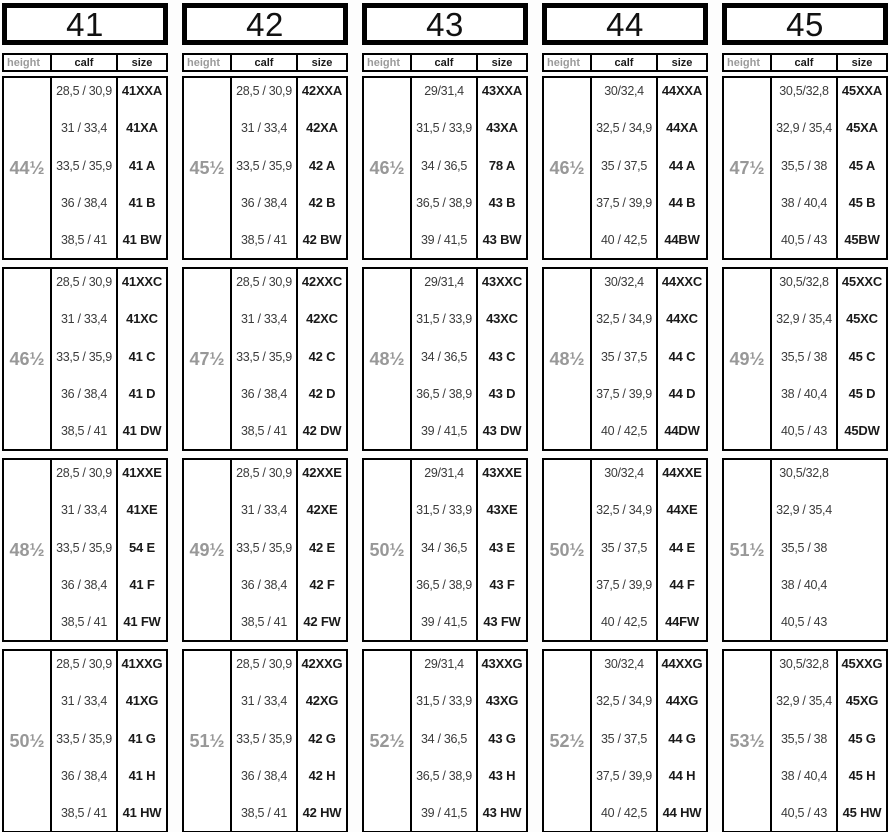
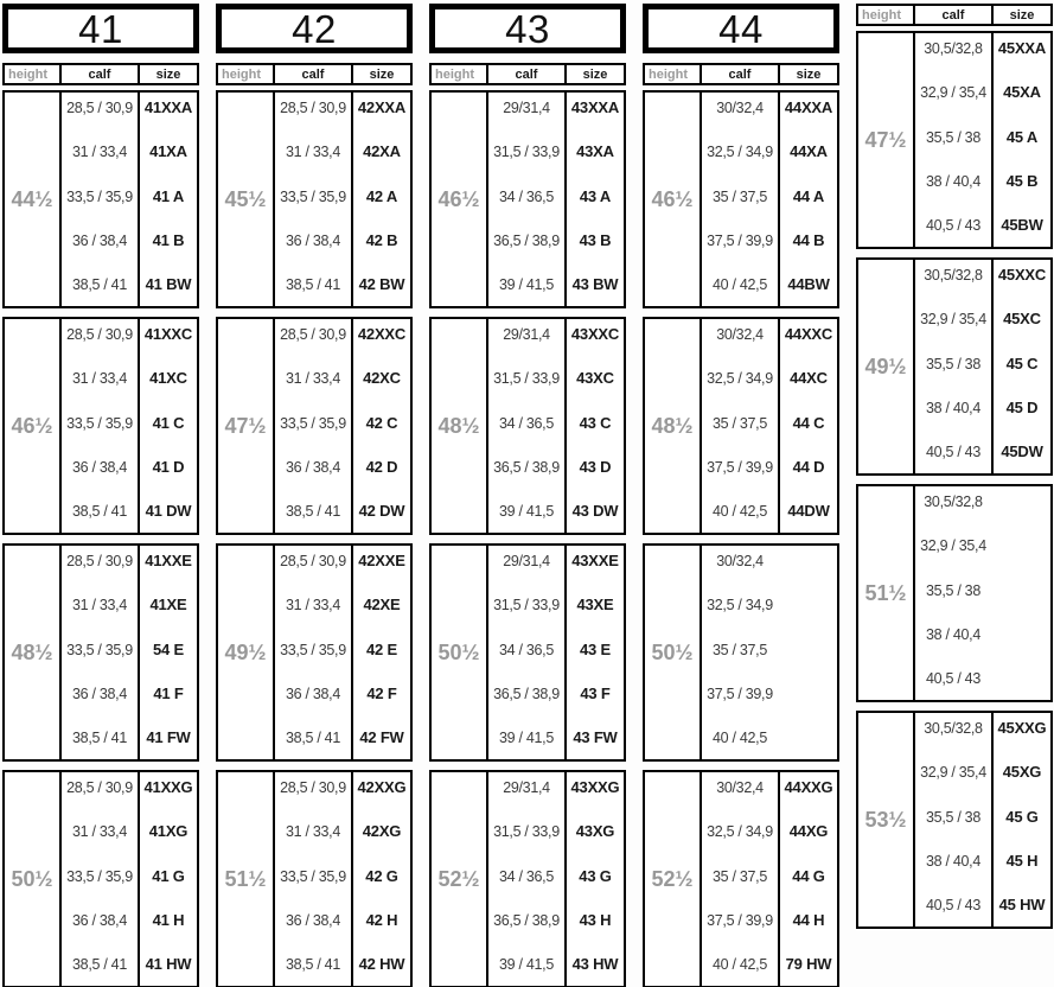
  41
  height
  calf
  size
  44½
  28,5 / 30,9
  31 / 33,4
  33,5 / 35,9
  36 / 38,4
  38,5 / 41
  41XXA
  41XA
  41 A
  41 B
  41 BW
  46½
  28,5 / 30,9
  31 / 33,4
  33,5 / 35,9
  36 / 38,4
  38,5 / 41
  41XXC
  41XC
  41 C
  41 D
  41 DW
  48½
  28,5 / 30,9
  31 / 33,4
  33,5 / 35,9
  36 / 38,4
  38,5 / 41
  41XXE
  41XE
  54 E
  41 F
  41 FW
  50½
  28,5 / 30,9
  31 / 33,4
  33,5 / 35,9
  36 / 38,4
  38,5 / 41
  41XXG
  41XG
  41 G
  41 H
  41 HW
  42
  height
  calf
  size
  45½
  28,5 / 30,9
  31 / 33,4
  33,5 / 35,9
  36 / 38,4
  38,5 / 41
  42XXA
  42XA
  42 A
  42 B
  42 BW
  47½
  28,5 / 30,9
  31 / 33,4
  33,5 / 35,9
  36 / 38,4
  38,5 / 41
  42XXC
  42XC
  42 C
  42 D
  42 DW
  49½
  28,5 / 30,9
  31 / 33,4
  33,5 / 35,9
  36 / 38,4
  38,5 / 41
  42XXE
  42XE
  42 E
  42 F
  42 FW
  51½
  28,5 / 30,9
  31 / 33,4
  33,5 / 35,9
  36 / 38,4
  38,5 / 41
  42XXG
  42XG
  42 G
  42 H
  42 HW
  43
  height
  calf
  size
  46½
  29/31,4
  31,5 / 33,9
  34 / 36,5
  36,5 / 38,9
  39 / 41,5
  43XXA
  43XA
- 78 A
+ 43 A
  43 B
  43 BW
  48½
  29/31,4
  31,5 / 33,9
  34 / 36,5
  36,5 / 38,9
  39 / 41,5
  43XXC
  43XC
  43 C
  43 D
  43 DW
  50½
  29/31,4
  31,5 / 33,9
  34 / 36,5
  36,5 / 38,9
  39 / 41,5
  43XXE
  43XE
  43 E
  43 F
  43 FW
  52½
  29/31,4
  31,5 / 33,9
  34 / 36,5
  36,5 / 38,9
  39 / 41,5
  43XXG
  43XG
  43 G
  43 H
  43 HW
  44
  height
  calf
  size
  46½
  30/32,4
  32,5 / 34,9
  35 / 37,5
  37,5 / 39,9
  40 / 42,5
  44XXA
  44XA
  44 A
  44 B
  44BW
  48½
  30/32,4
  32,5 / 34,9
  35 / 37,5
  37,5 / 39,9
  40 / 42,5
  44XXC
  44XC
  44 C
  44 D
  44DW
  50½
  30/32,4
  32,5 / 34,9
  35 / 37,5
  37,5 / 39,9
  40 / 42,5
- 44XXE
- 44XE
- 44 E
- 44 F
- 44FW
  52½
  30/32,4
  32,5 / 34,9
  35 / 37,5
  37,5 / 39,9
  40 / 42,5
  44XXG
  44XG
  44 G
  44 H
- 44 HW
+ 79 HW
- 45
  height
  calf
  size
  47½
  30,5/32,8
  32,9 / 35,4
  35,5 / 38
  38 / 40,4
  40,5 / 43
  45XXA
  45XA
  45 A
  45 B
  45BW
  49½
  30,5/32,8
  32,9 / 35,4
  35,5 / 38
  38 / 40,4
  40,5 / 43
  45XXC
  45XC
  45 C
  45 D
  45DW
  51½
  30,5/32,8
  32,9 / 35,4
  35,5 / 38
  38 / 40,4
  40,5 / 43
  53½
  30,5/32,8
  32,9 / 35,4
  35,5 / 38
  38 / 40,4
  40,5 / 43
  45XXG
  45XG
  45 G
  45 H
  45 HW
